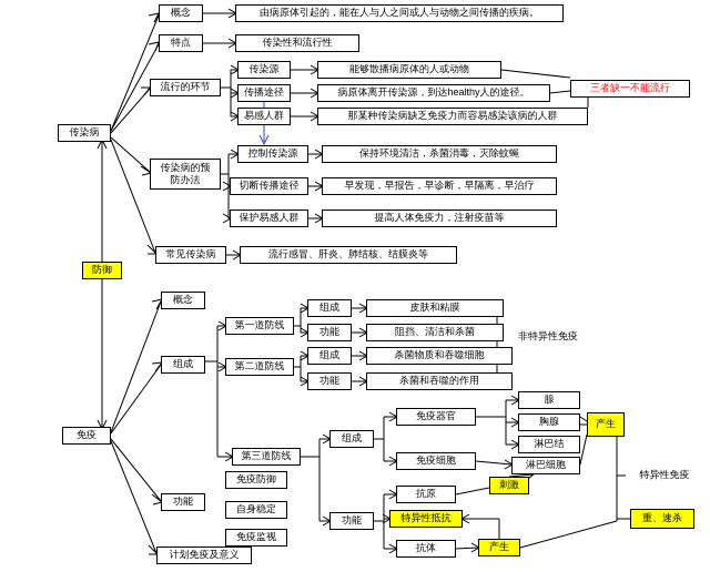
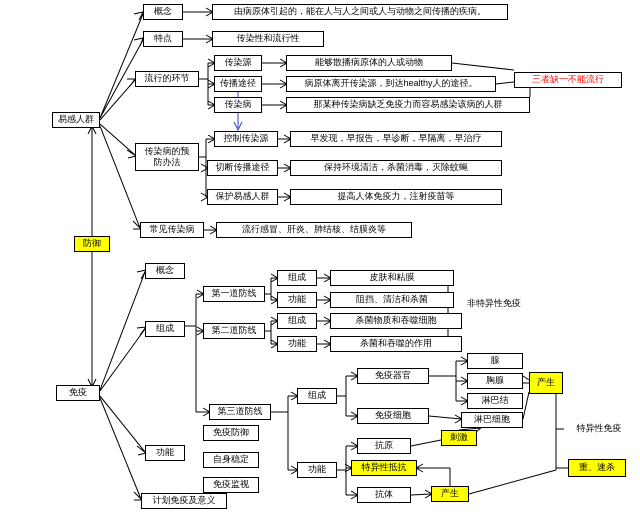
  防御
- 传染病
+ 易感人群
  概念
  由病原体引起的，能在人与人之间或人与动物之间传播的疾病。
  特点
  传染性和流行性
  流行的环节
  传染源
  能够散播病原体的人或动物
  传播途径
  病原体离开传染源，到达healthy人的途径。
- 易感人群
+ 传染病
  那某种传染病缺乏免疫力而容易感染该病的人群
  三者缺一不能流行
  传染病的预
  防办法
  控制传染源
- 保持环境清洁，杀菌消毒，灭除蚊蝇
+ 早发现，早报告，早诊断，早隔离，早治疗
  切断传播途径
- 早发现，早报告，早诊断，早隔离，早治疗
+ 保持环境清洁，杀菌消毒，灭除蚊蝇
  保护易感人群
  提高人体免疫力，注射疫苗等
  常见传染病
  流行感冒、肝炎、肺结核、结膜炎等
  免疫
  概念
  组成
  功能
  计划免疫及意义
  第一道防线
  组成
  皮肤和粘膜
  功能
  阻挡、清洁和杀菌
  第二道防线
  组成
  杀菌物质和吞噬细胞
  功能
  杀菌和吞噬的作用
  非特异性免疫
  第三道防线
  组成
  功能
  免疫器官
  免疫细胞
  腺
  胸腺
  淋巴结
  淋巴细胞
  产生
  抗原
  刺激
  特异性抵抗
  抗体
  产生
  特异性免疫
  重、速杀
  免疫防御
  自身稳定
  免疫监视
